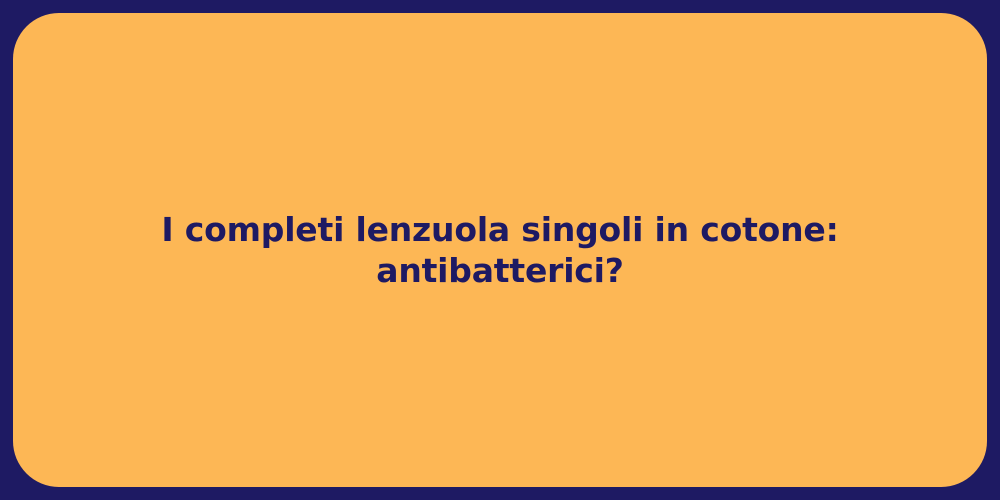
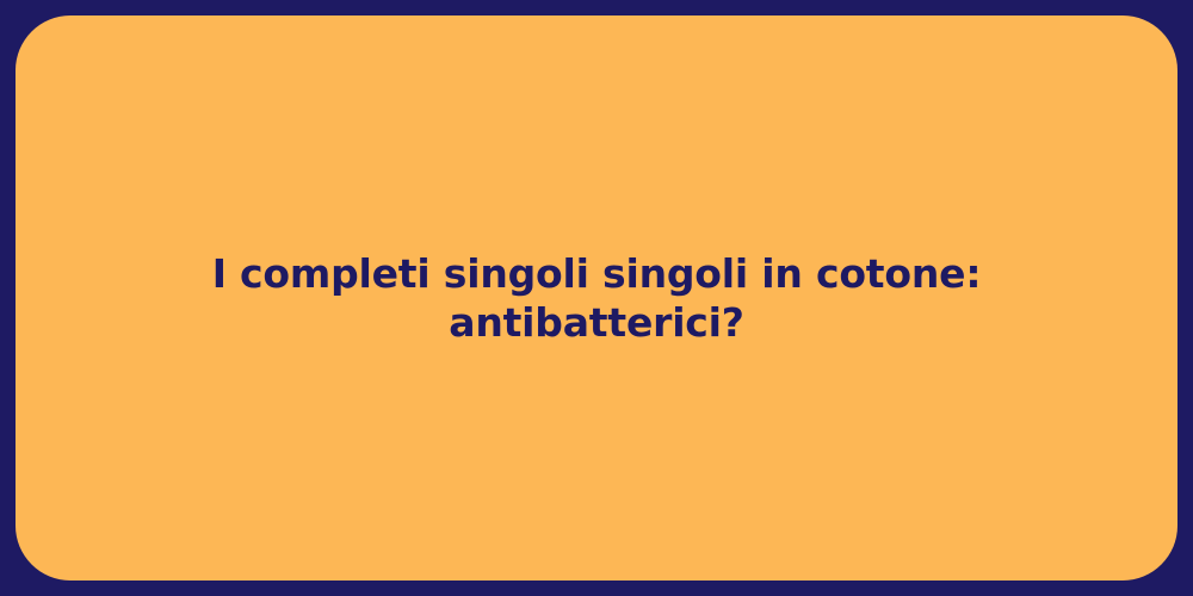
- I completi lenzuola singoli in cotone: antibatterici?
+ I completi singoli singoli in cotone: antibatterici?
